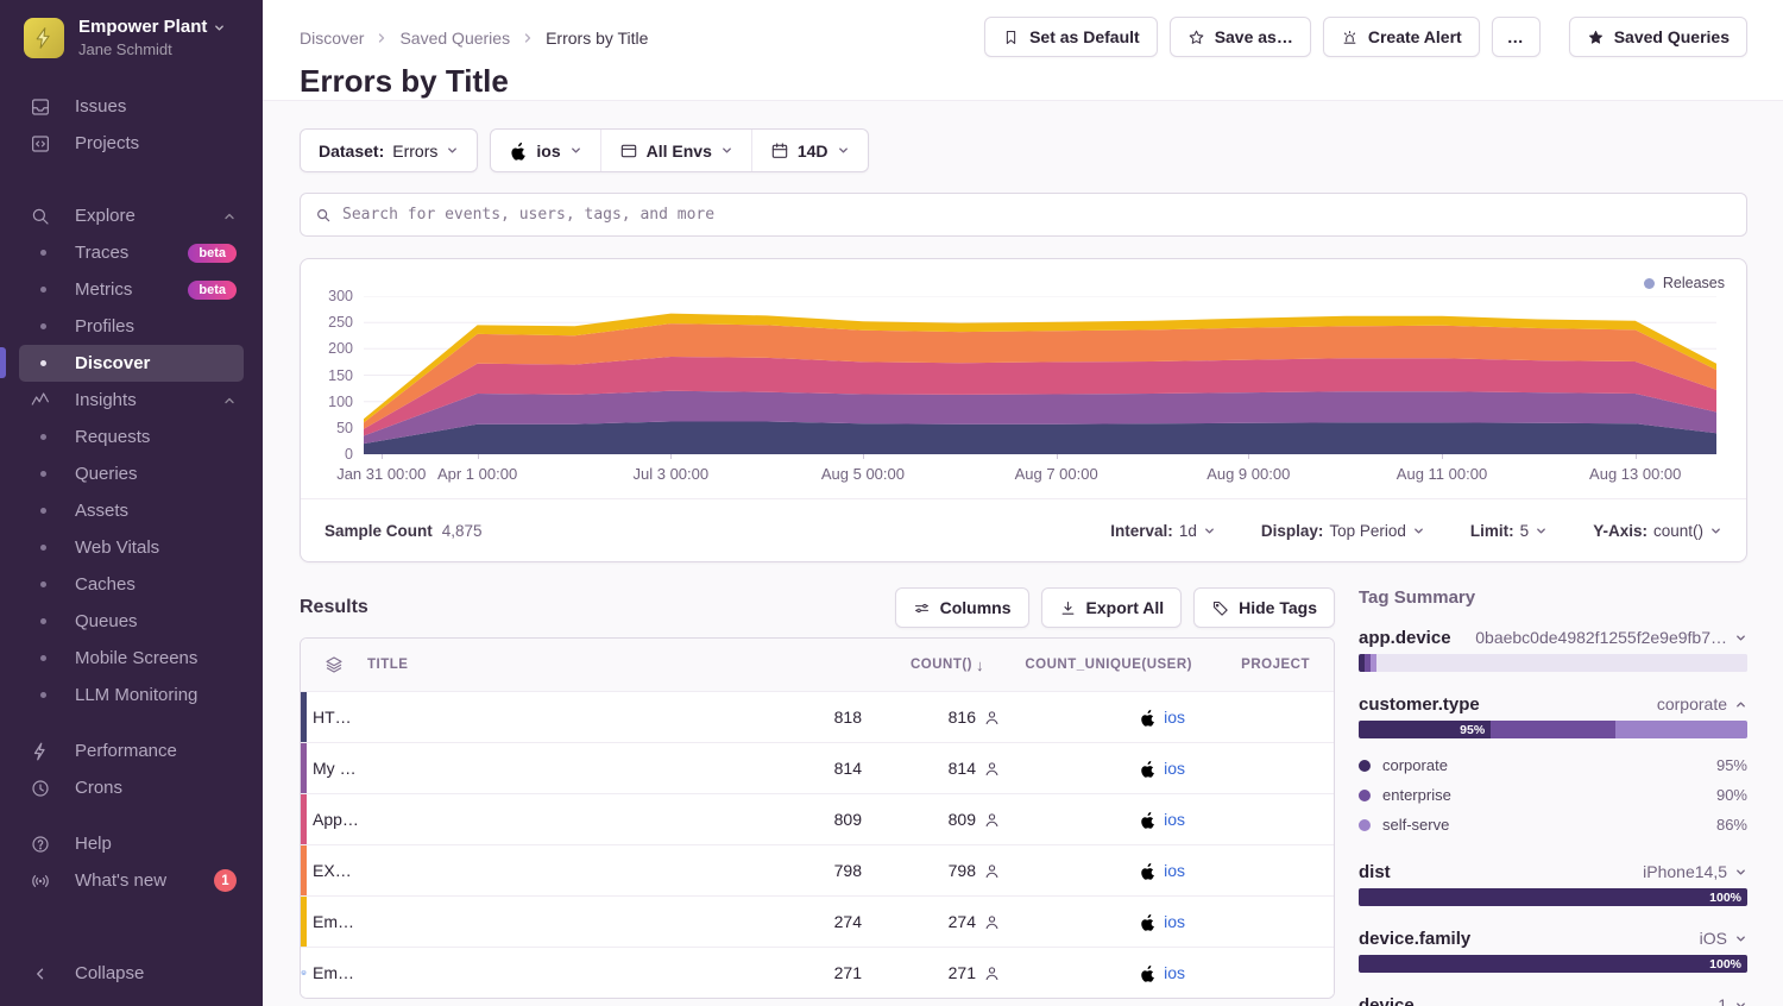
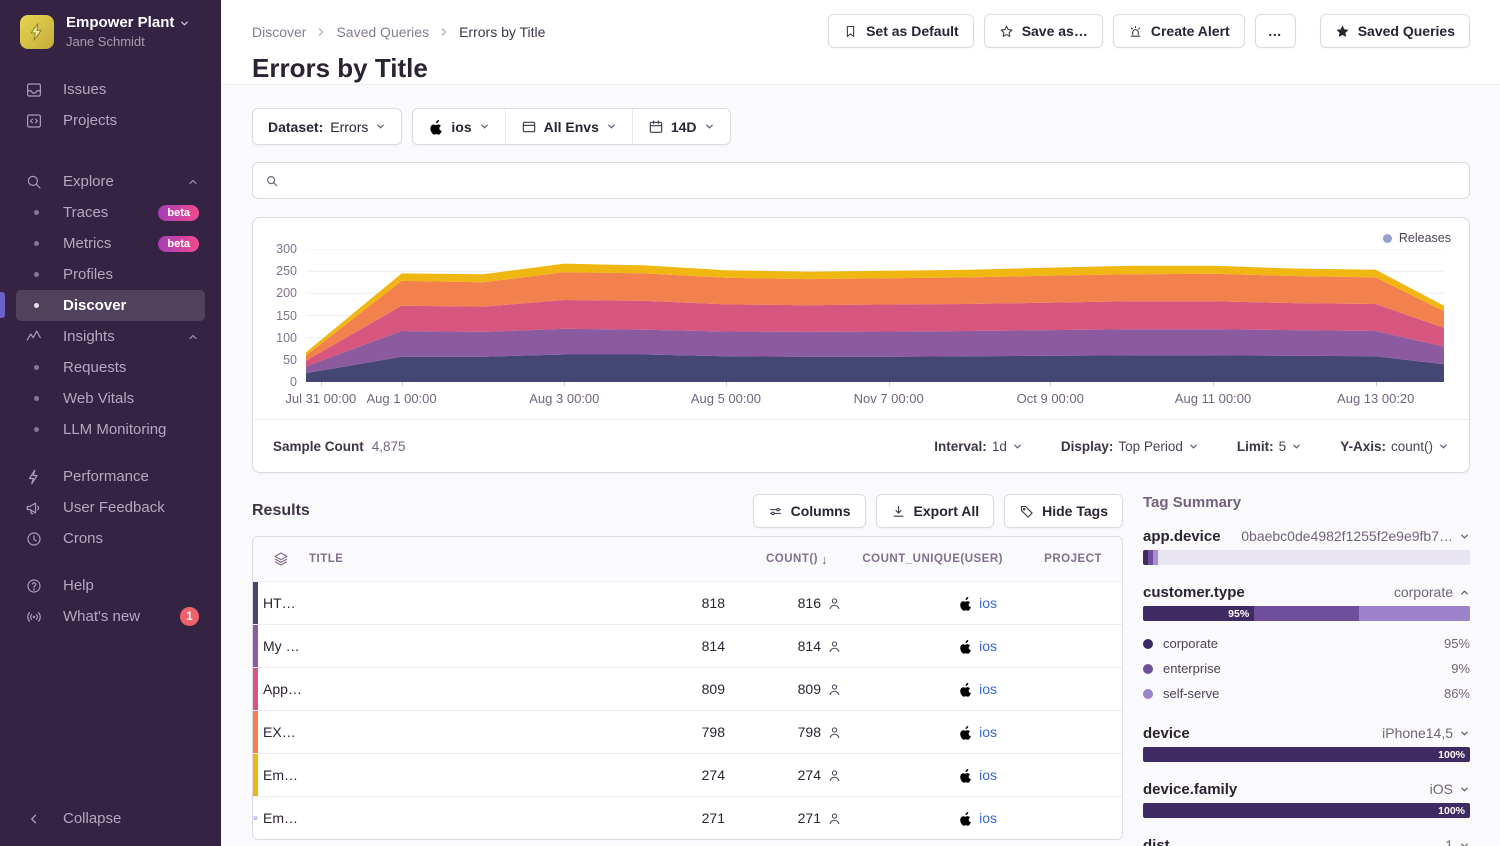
  Empower Plant
  Jane Schmidt
  Issues
  Projects
  Explore
  Traces
  beta
  Metrics
  beta
  Profiles
  Discover
  Insights
  Requests
- Queries
- Assets
  Web Vitals
- Caches
- Queues
- Mobile Screens
  LLM Monitoring
  Performance
+ User Feedback
  Crons
  Help
  What's new
  1
  Collapse
  Discover
  Saved Queries
  Errors by Title
  Errors by Title
  Set as Default
  Save as…
  Create Alert
  …
  Saved Queries
  Dataset:
  Errors
  ios
  All Envs
  14D
- Search for events, users, tags, and more
  Releases
  0
  50
  100
  150
  200
  250
  300
- Jan 31 00:00
+ Jul 31 00:00
- Apr 1 00:00
+ Aug 1 00:00
- Jul 3 00:00
+ Aug 3 00:00
  Aug 5 00:00
- Aug 7 00:00
+ Nov 7 00:00
- Aug 9 00:00
+ Oct 9 00:00
  Aug 11 00:00
- Aug 13 00:00
+ Aug 13 00:20
  Sample Count
  4,875
  Interval:
  1d
  Display:
  Top Period
  Limit:
  5
  Y-Axis:
  count()
  Results
  Columns
  Export All
  Hide Tags
  TITLE
  COUNT()
  ↓
  COUNT_UNIQUE(USER)
  PROJECT
  818
  816
  ios
  814
  814
  ios
  809
  809
  ios
  798
  798
  ios
  274
  274
  ios
  271
  271
  ios
  Tag Summary
  app.device
  0baebc0de4982f1255f2e9e9fb7…
  customer.type
  corporate
  95%
  corporate
  95%
  enterprise
- 90%
+ 9%
  self-serve
  86%
- dist
+ device
  iPhone14,5
  100%
  device.family
  iOS
  100%
- device
+ dist
  1
